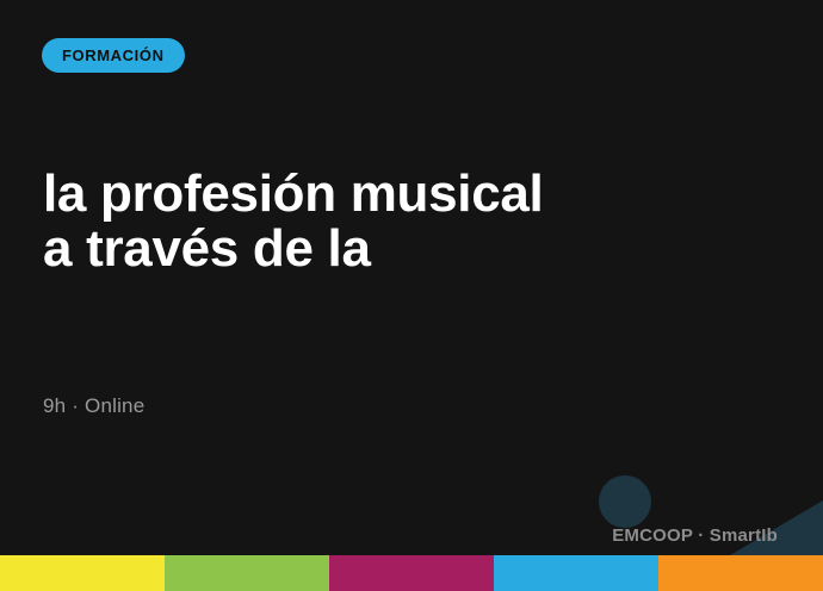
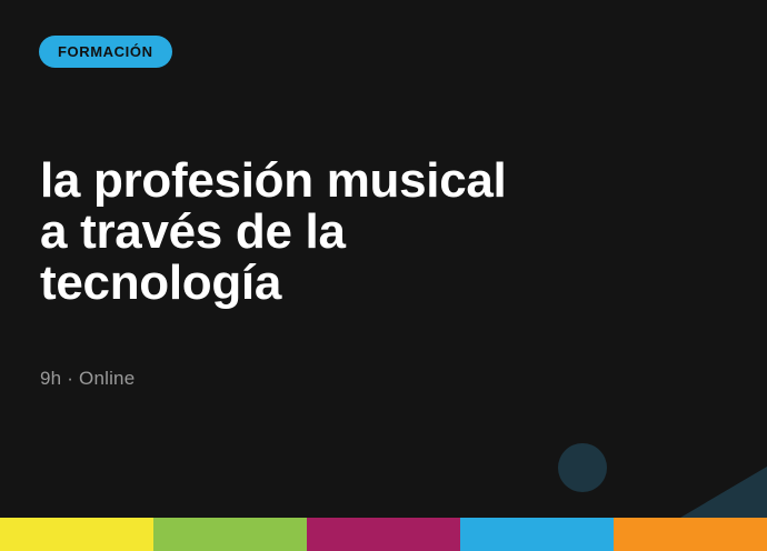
  FORMACIÓN
  la profesión musical
  a través de la
+ tecnología
  9h · Online
- EMCOOP · SmartIb
